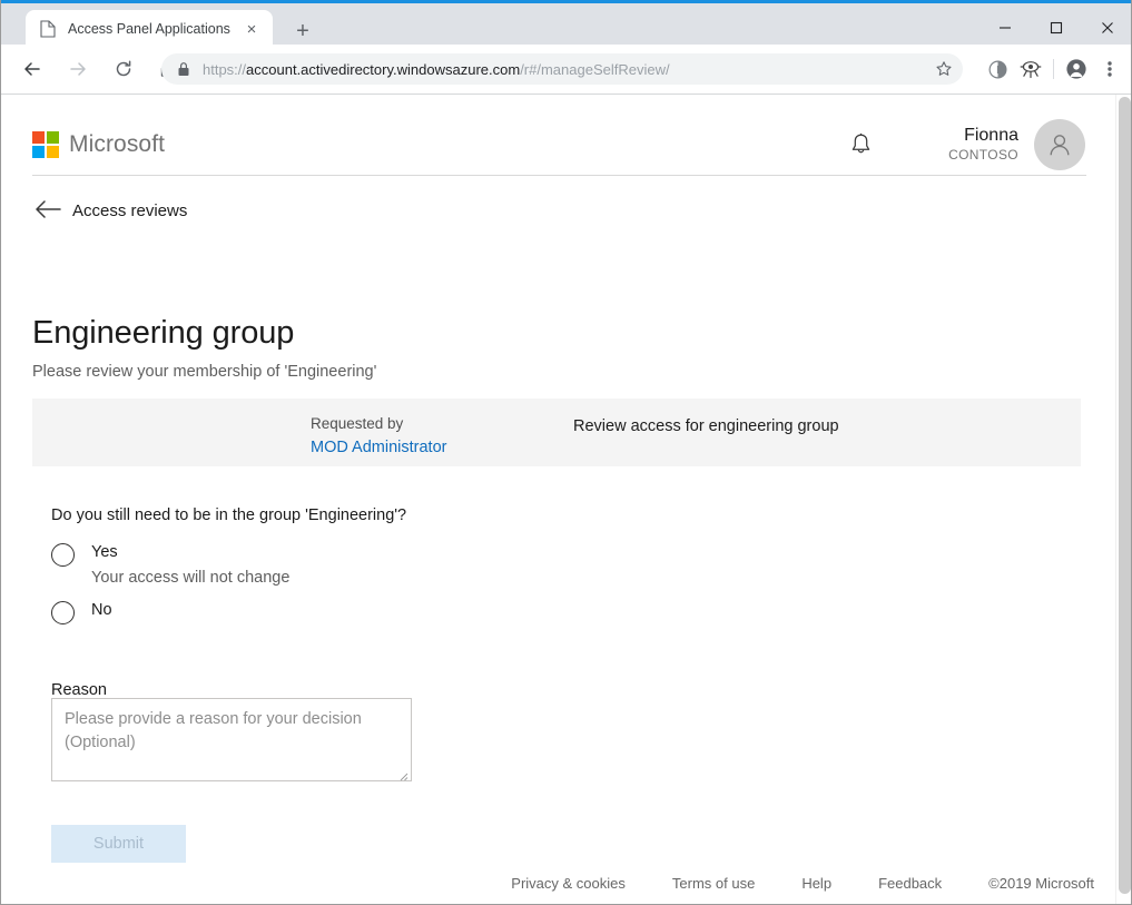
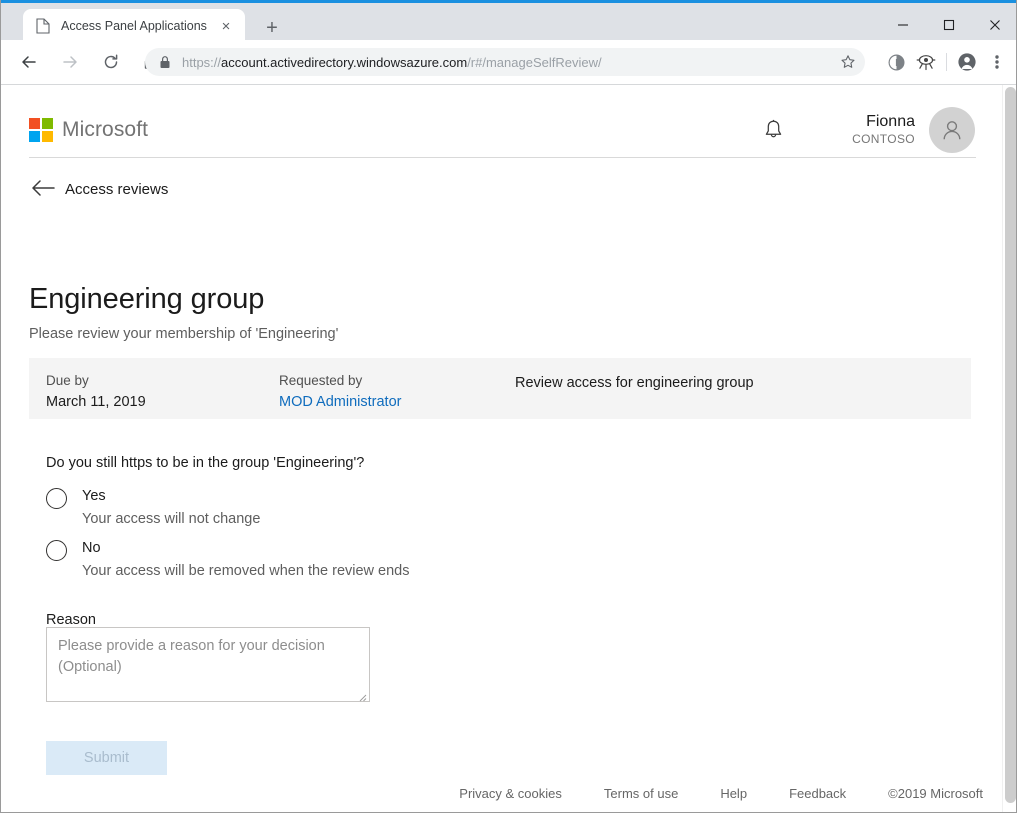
  Access Panel Applications
  ×
  +
  https://account.activedirectory.windowsazure.com/r#/manageSelfReview/
  Microsoft
  Fionna
  CONTOSO
  Access reviews
  Engineering group
  Please review your membership of 'Engineering'
+ Due by
+ March 11, 2019
  Requested by
  MOD Administrator
  Review access for engineering group
- Do you still need to be in the group 'Engineering'?
+ Do you still https to be in the group 'Engineering'?
  Yes
  Your access will not change
  No
+ Your access will be removed when the review ends
  Reason
  Please provide a reason for your decision (Optional)
  Submit
  Privacy & cookies
  Terms of use
  Help
  Feedback
  ©2019 Microsoft
